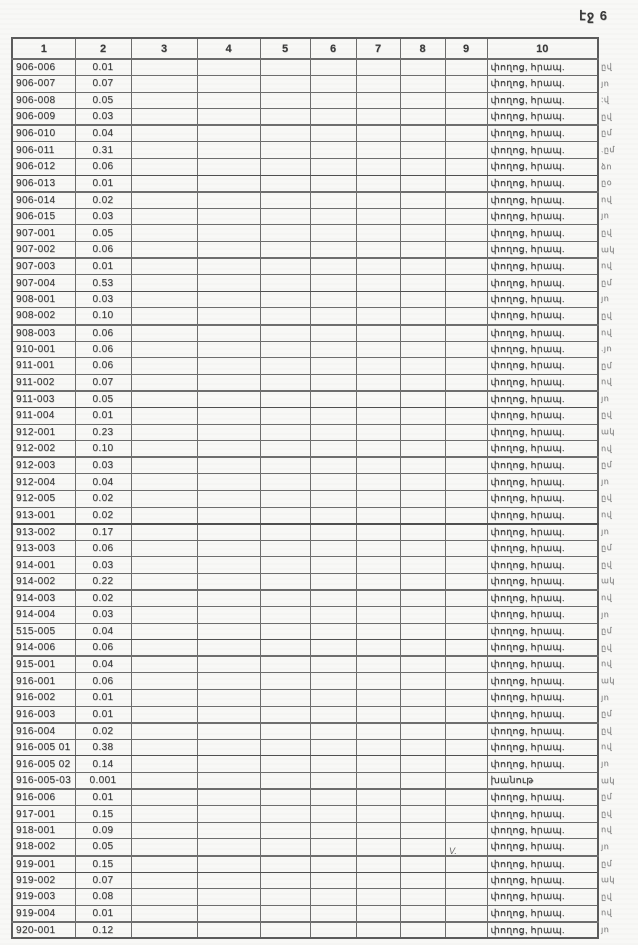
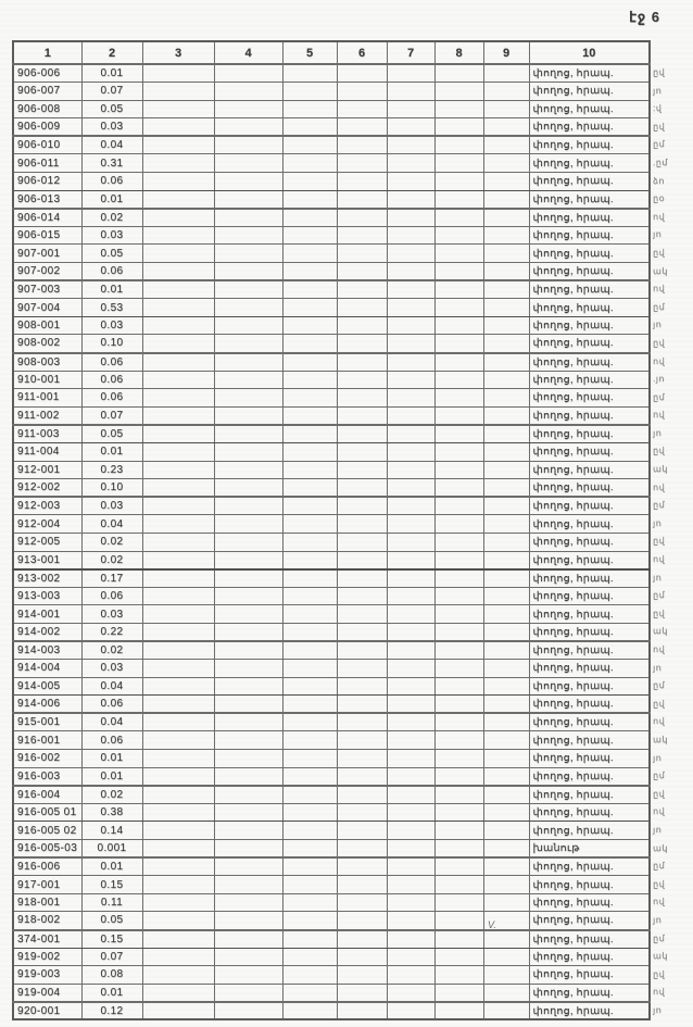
  էջ 6
  1	2	3	4	5	6	7	8	9	10
  906-006	0.01								փողոց, հրապ.
  906-007	0.07								փողոց, հրապ.
  906-008	0.05								փողոց, հրապ.
  906-009	0.03								փողոց, հրապ.
  906-010	0.04								փողոց, հրապ.
  906-011	0.31								փողոց, հրապ.
  906-012	0.06								փողոց, հրապ.
  906-013	0.01								փողոց, հրապ.
  906-014	0.02								փողոց, հրապ.
  906-015	0.03								փողոց, հրապ.
  907-001	0.05								փողոց, հրապ.
  907-002	0.06								փողոց, հրապ.
  907-003	0.01								փողոց, հրապ.
  907-004	0.53								փողոց, հրապ.
  908-001	0.03								փողոց, հրապ.
  908-002	0.10								փողոց, հրապ.
  908-003	0.06								փողոց, հրապ.
  910-001	0.06								փողոց, հրապ.
  911-001	0.06								փողոց, հրապ.
  911-002	0.07								փողոց, հրապ.
  911-003	0.05								փողոց, հրապ.
  911-004	0.01								փողոց, հրապ.
  912-001	0.23								փողոց, հրապ.
  912-002	0.10								փողոց, հրապ.
  912-003	0.03								փողոց, հրապ.
  912-004	0.04								փողոց, հրապ.
  912-005	0.02								փողոց, հրապ.
  913-001	0.02								փողոց, հրապ.
  913-002	0.17								փողոց, հրապ.
  913-003	0.06								փողոց, հրապ.
  914-001	0.03								փողոց, հրապ.
  914-002	0.22								փողոց, հրապ.
  914-003	0.02								փողոց, հրապ.
  914-004	0.03								փողոց, հրապ.
- 515-005	0.04								փողոց, հրապ.
+ 914-005	0.04								փողոց, հրապ.
  914-006	0.06								փողոց, հրապ.
  915-001	0.04								փողոց, հրապ.
  916-001	0.06								փողոց, հրապ.
  916-002	0.01								փողոց, հրապ.
  916-003	0.01								փողոց, հրապ.
  916-004	0.02								փողոց, հրապ.
  916-005 01	0.38								փողոց, հրապ.
  916-005 02	0.14								փողոց, հրապ.
  916-005-03	0.001								խանութ
  916-006	0.01								փողոց, հրապ.
  917-001	0.15								փողոց, հրապ.
- 918-001	0.09								փողոց, հրապ.
+ 918-001	0.11								փողոց, հրապ.
  918-002	0.05								փողոց, հրապ.
- 919-001	0.15								փողոց, հրապ.
+ 374-001	0.15								փողոց, հրապ.
  919-002	0.07								փողոց, հրապ.
  919-003	0.08								փողոց, հրապ.
  919-004	0.01								փողոց, հրապ.
  920-001	0.12								փողոց, հրապ.
  ըվ
  յո
  :վ
  ըվ
  ըմ
  .ըմ
  ձո
  ըօ
  ով
  յո
  ըվ
  ակ
  ով
  ըմ
  յո
  ըվ
  ով
  .յո
  ըմ
  ով
  յո
  ըվ
  ակ
  ով
  ըմ
  յո
  ըվ
  ով
  յո
  ըմ
  ըվ
  ակ
  ով
  յո
  ըմ
  ըվ
  ով
  ակ
  յո
  ըմ
  ըվ
  ով
  յո
  ակ
  ըմ
  ըվ
  ով
  յո
  ըմ
  ակ
  ըվ
  ով
  յո
  V.
